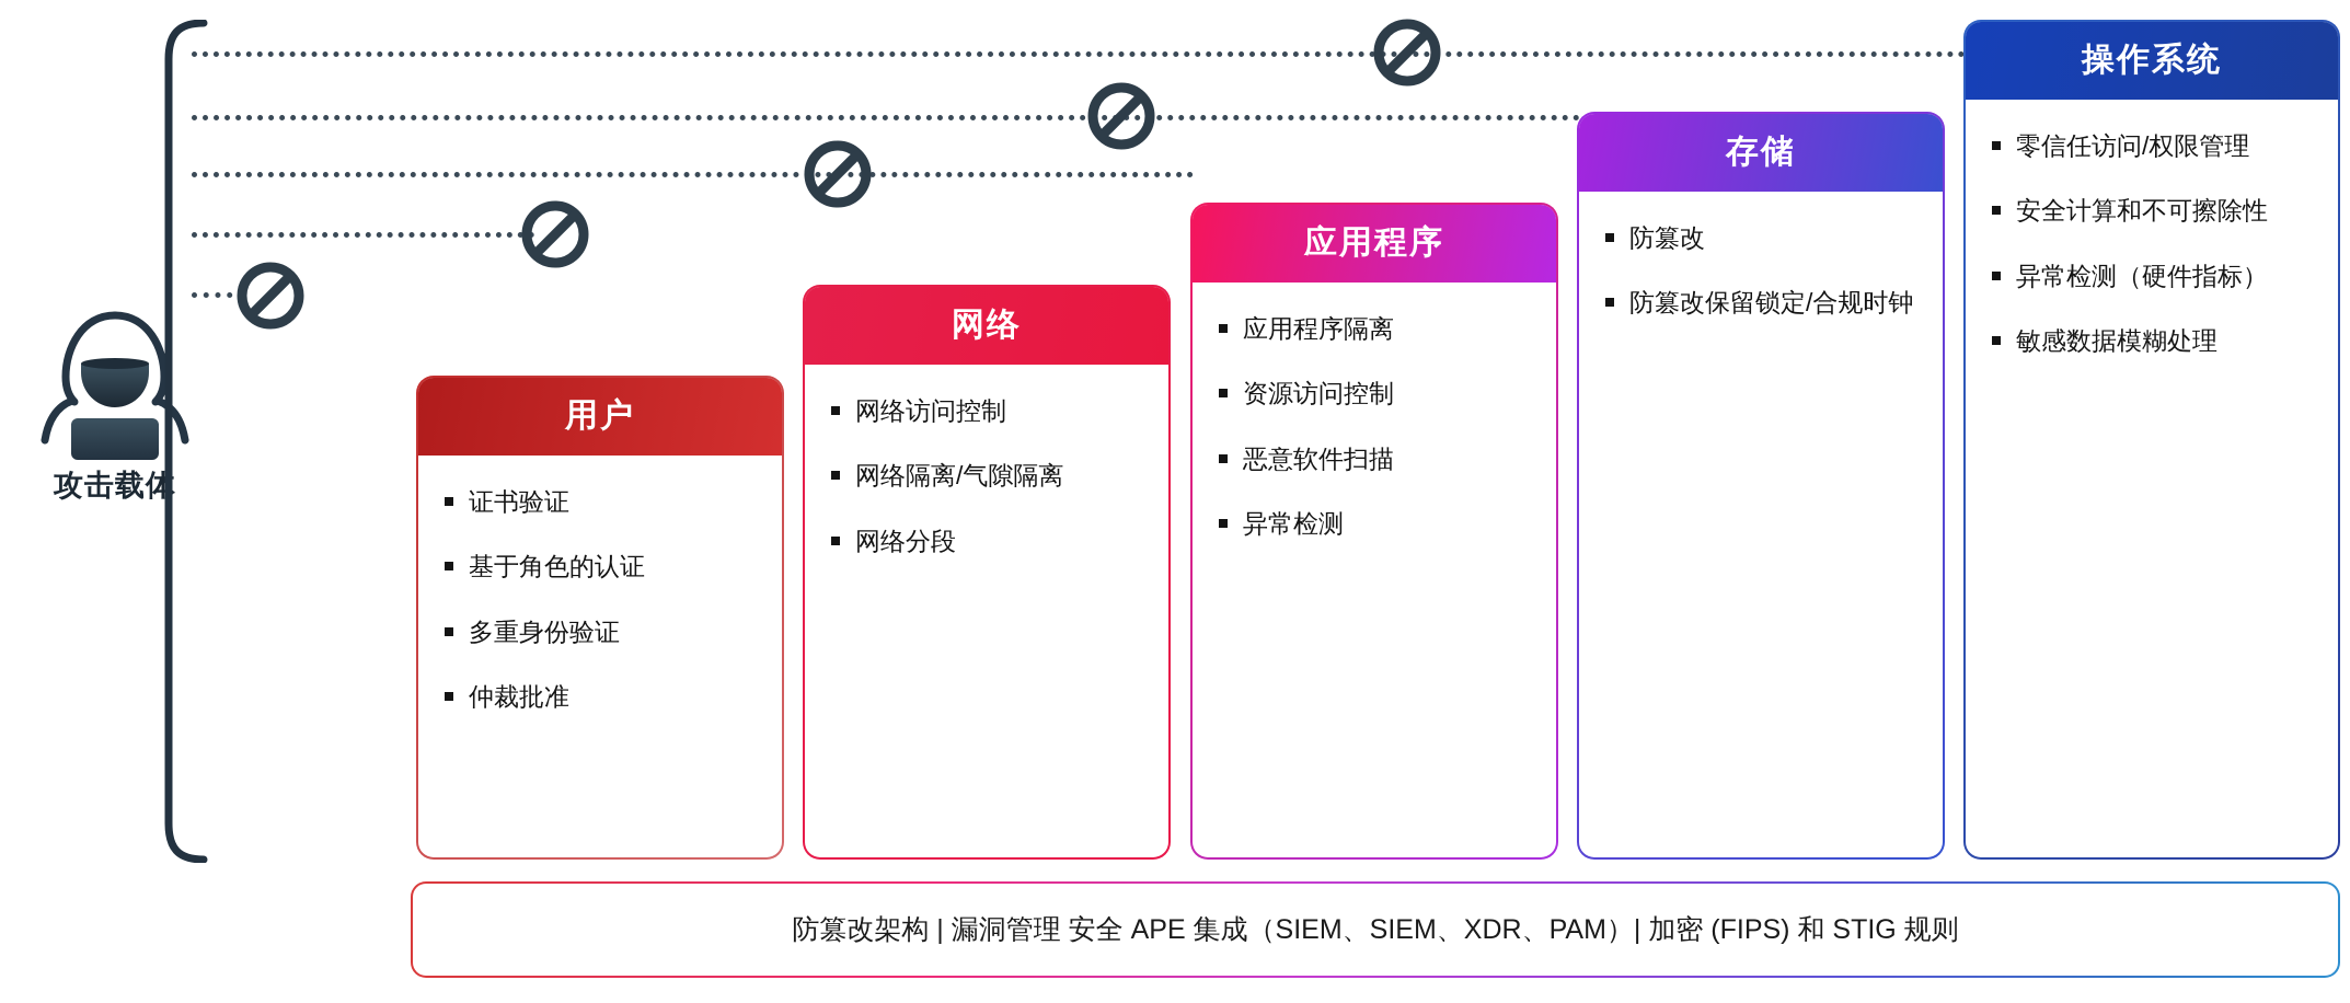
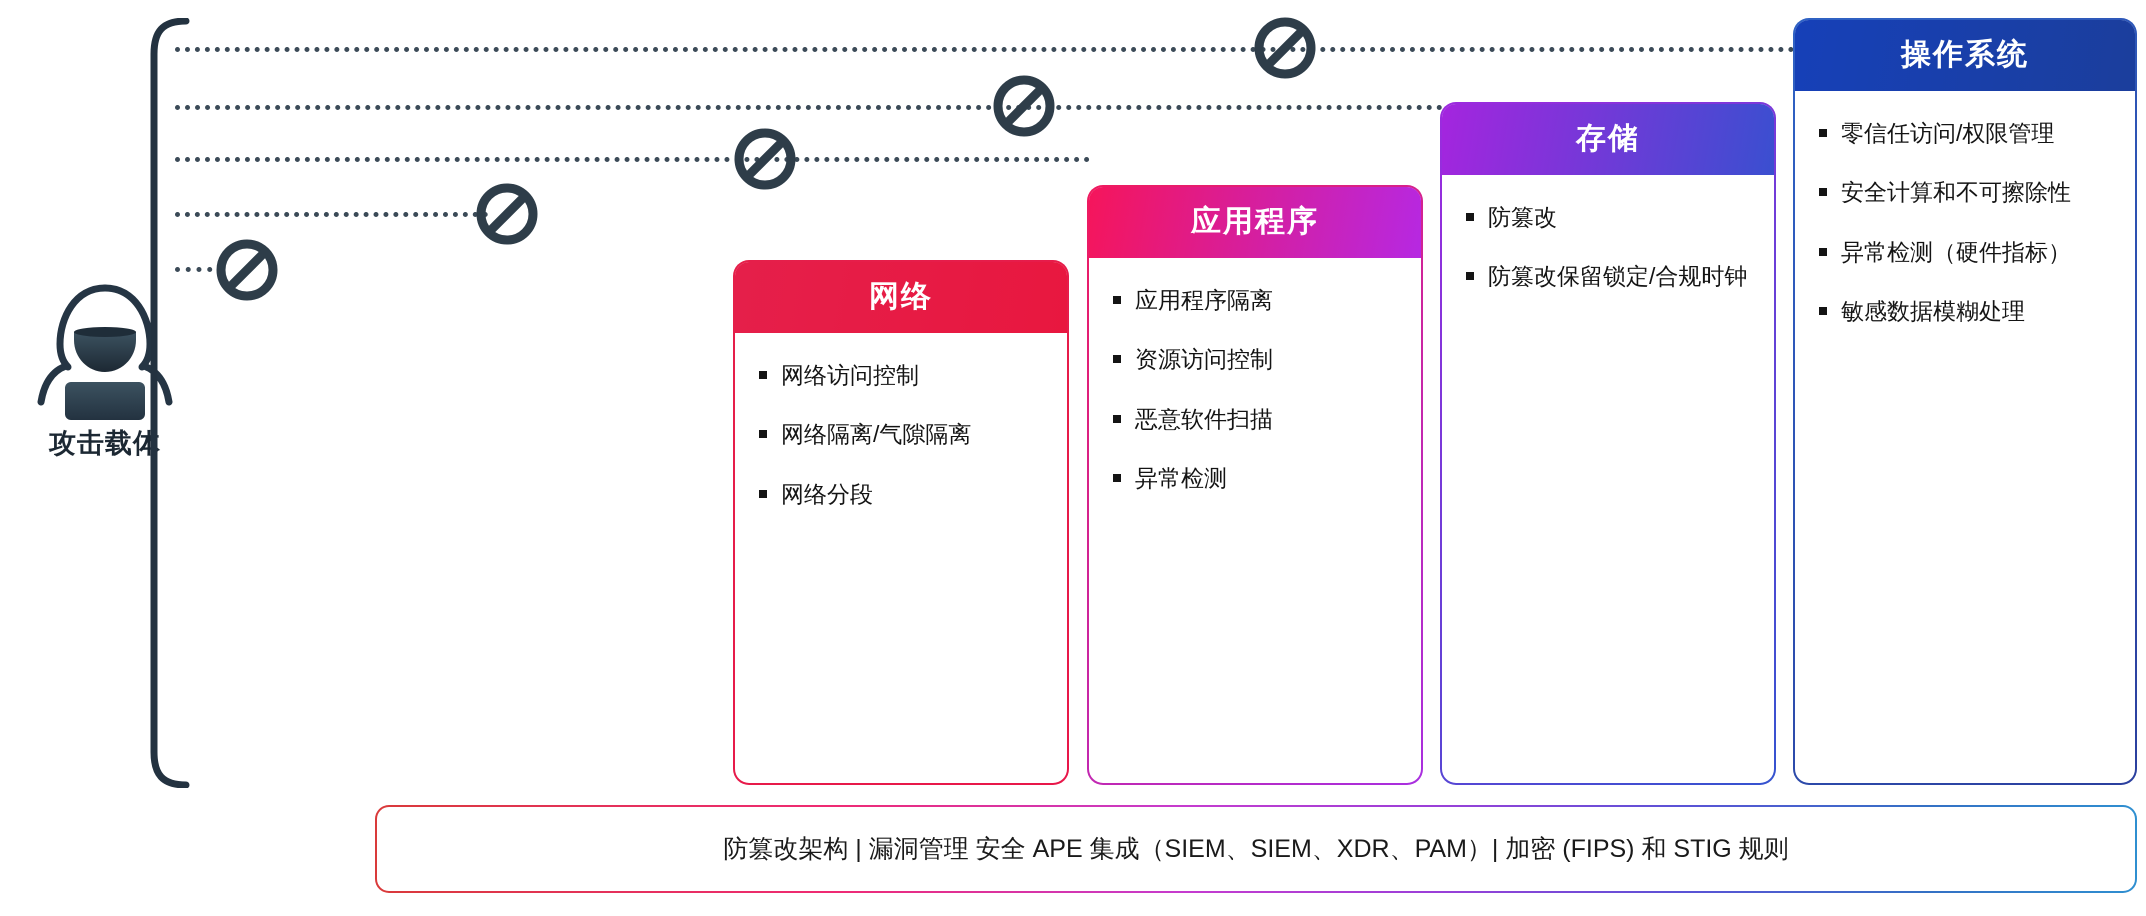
  攻击载体
- 用户
- 证书验证
- 基于角色的认证
- 多重身份验证
- 仲裁批准
  网络
  网络访问控制
  网络隔离/气隙隔离
  网络分段
  应用程序
  应用程序隔离
  资源访问控制
  恶意软件扫描
  异常检测
  存储
  防篡改
  防篡改保留锁定/合规时钟
  操作系统
  零信任访问/权限管理
  安全计算和不可擦除性
  异常检测（硬件指标）
  敏感数据模糊处理
  防篡改架构 | 漏洞管理 安全 APE 集成（SIEM、SIEM、XDR、PAM）| 加密 (FIPS) 和 STIG 规则
